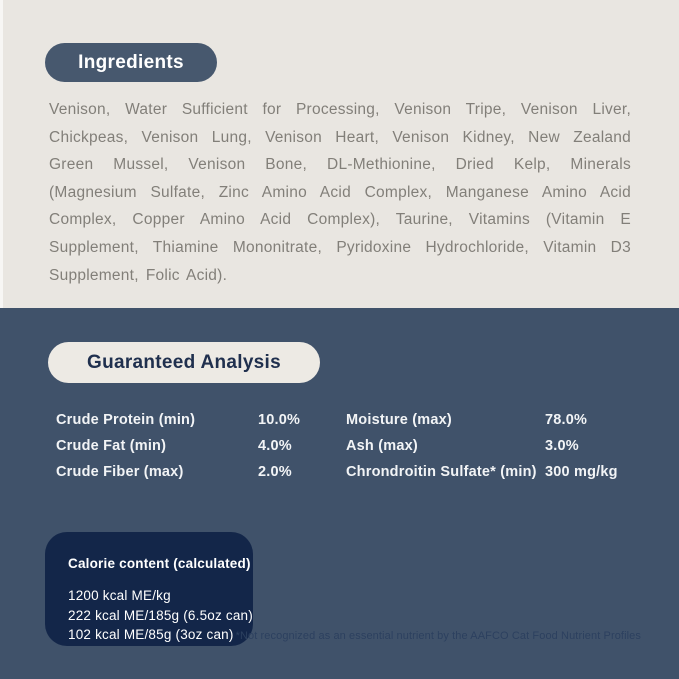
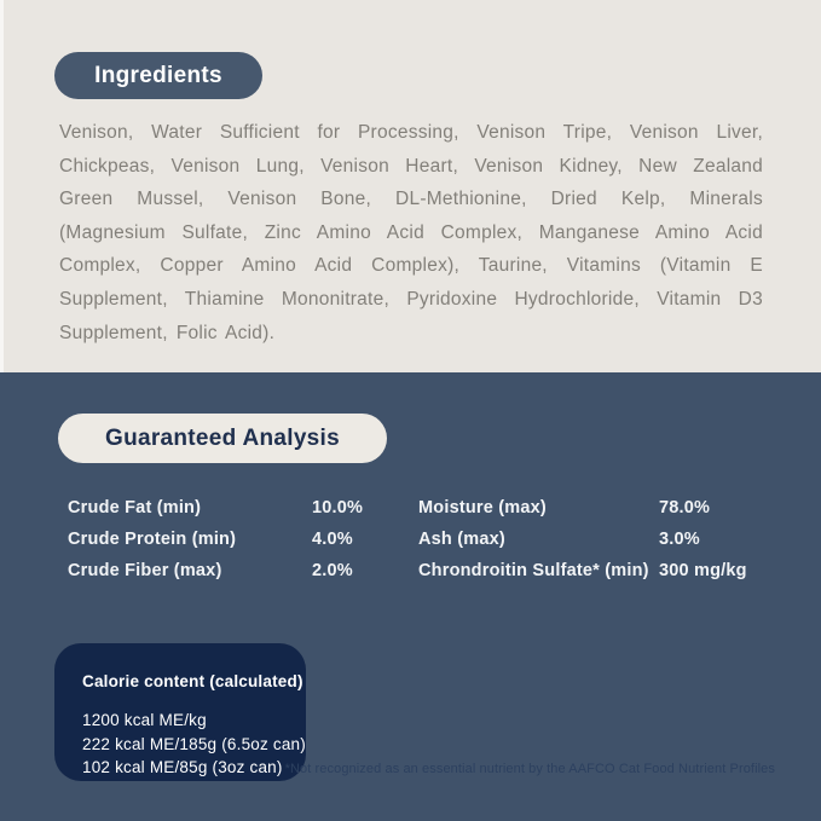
  Ingredients
  Venison, Water Sufficient for Processing, Venison Tripe, Venison Liver, Chickpeas, Venison Lung, Venison Heart, Venison Kidney, New Zealand Green Mussel, Venison Bone, DL-Methionine, Dried Kelp, Minerals (Magnesium Sulfate, Zinc Amino Acid Complex, Manganese Amino Acid Complex, Copper Amino Acid Complex), Taurine, Vitamins (Vitamin E Supplement, Thiamine Mononitrate, Pyridoxine Hydrochloride, Vitamin D3 Supplement, Folic Acid).
  Guaranteed Analysis
- Crude Protein (min)
+ Crude Fat (min)
  10.0%
  Moisture (max)
  78.0%
- Crude Fat (min)
+ Crude Protein (min)
  4.0%
  Ash (max)
  3.0%
  Crude Fiber (max)
  2.0%
  Chrondroitin Sulfate* (min)
  300 mg/kg
  Calorie content (calculated)
  1200 kcal ME/kg
  222 kcal ME/185g (6.5oz can)
  102 kcal ME/85g (3oz can)
  *Not recognized as an essential nutrient by the AAFCO Cat Food Nutrient Profiles
